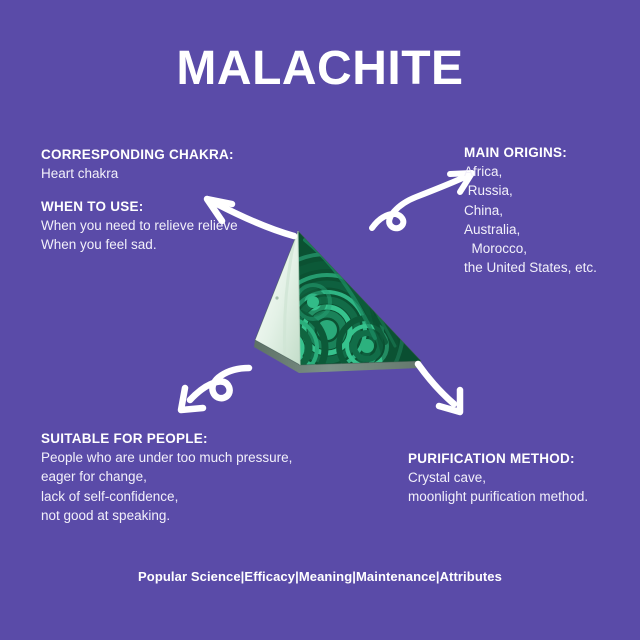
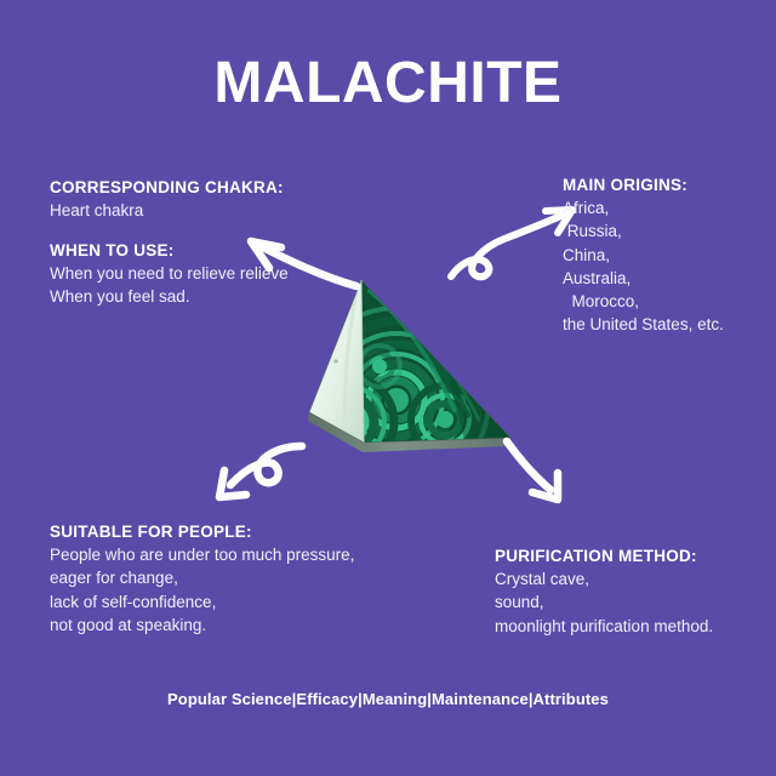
  MALACHITE
  CORRESPONDING CHAKRA:
  Heart chakra
  WHEN TO USE:
  When you need to relieve relieve
  When you feel sad.
  MAIN ORIGINS:
  Africa,
  Russia,
  China,
  Australia,
  Morocco,
  the United States, etc.
  SUITABLE FOR PEOPLE:
  People who are under too much pressure,
  eager for change,
  lack of self-confidence,
  not good at speaking.
  PURIFICATION METHOD:
  Crystal cave,
+ sound,
  moonlight purification method.
  Popular Science|Efficacy|Meaning|Maintenance|Attributes
